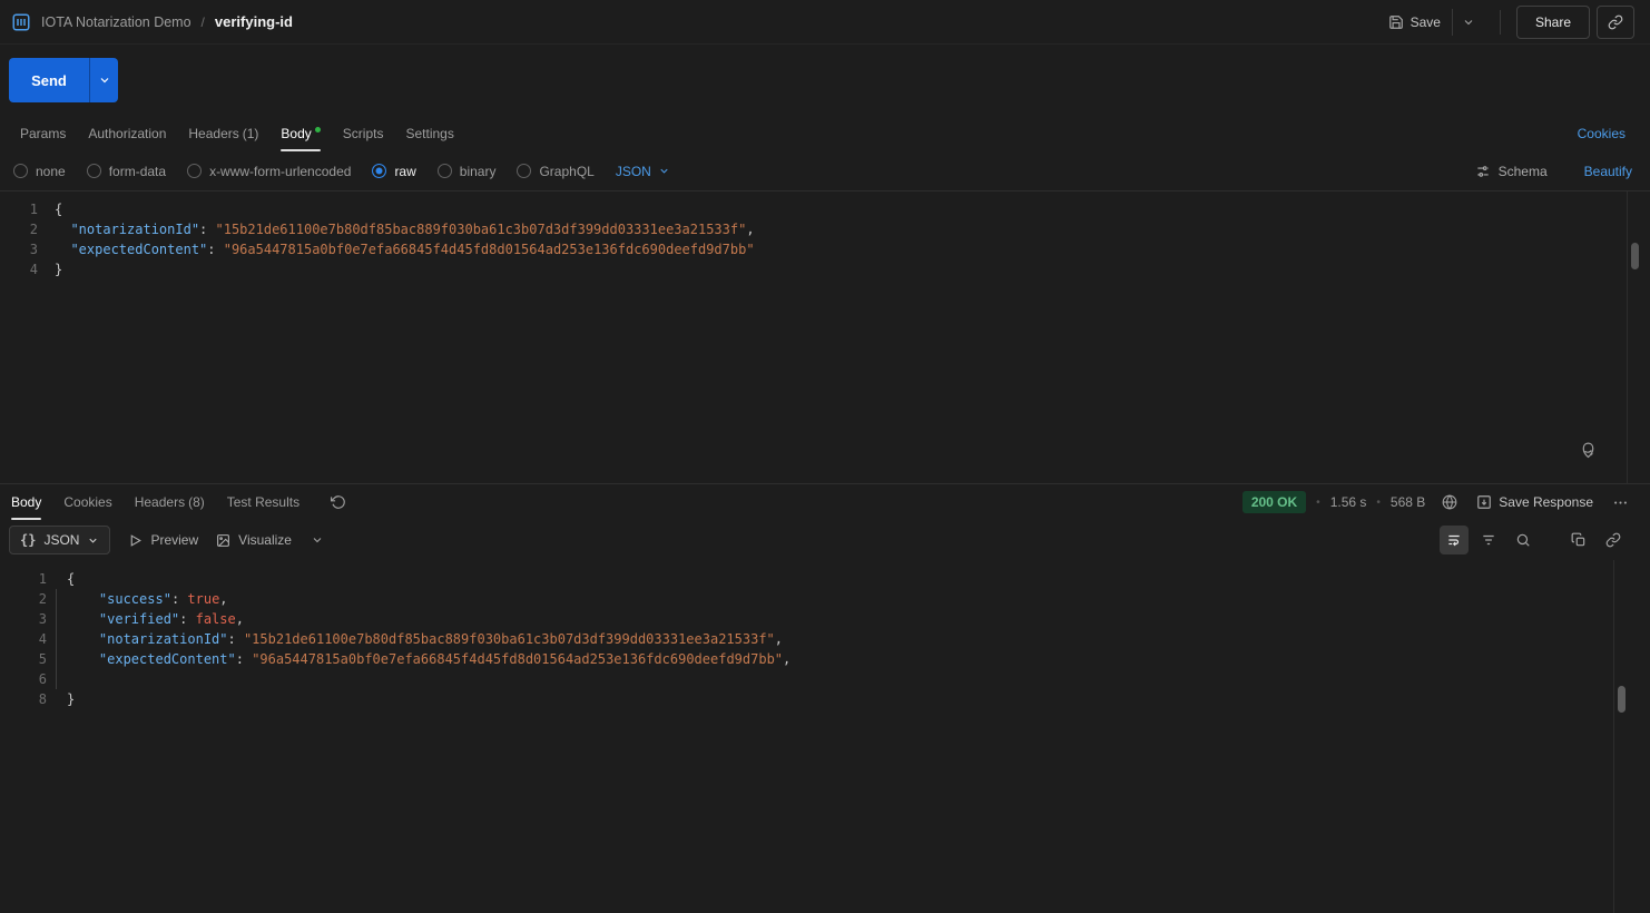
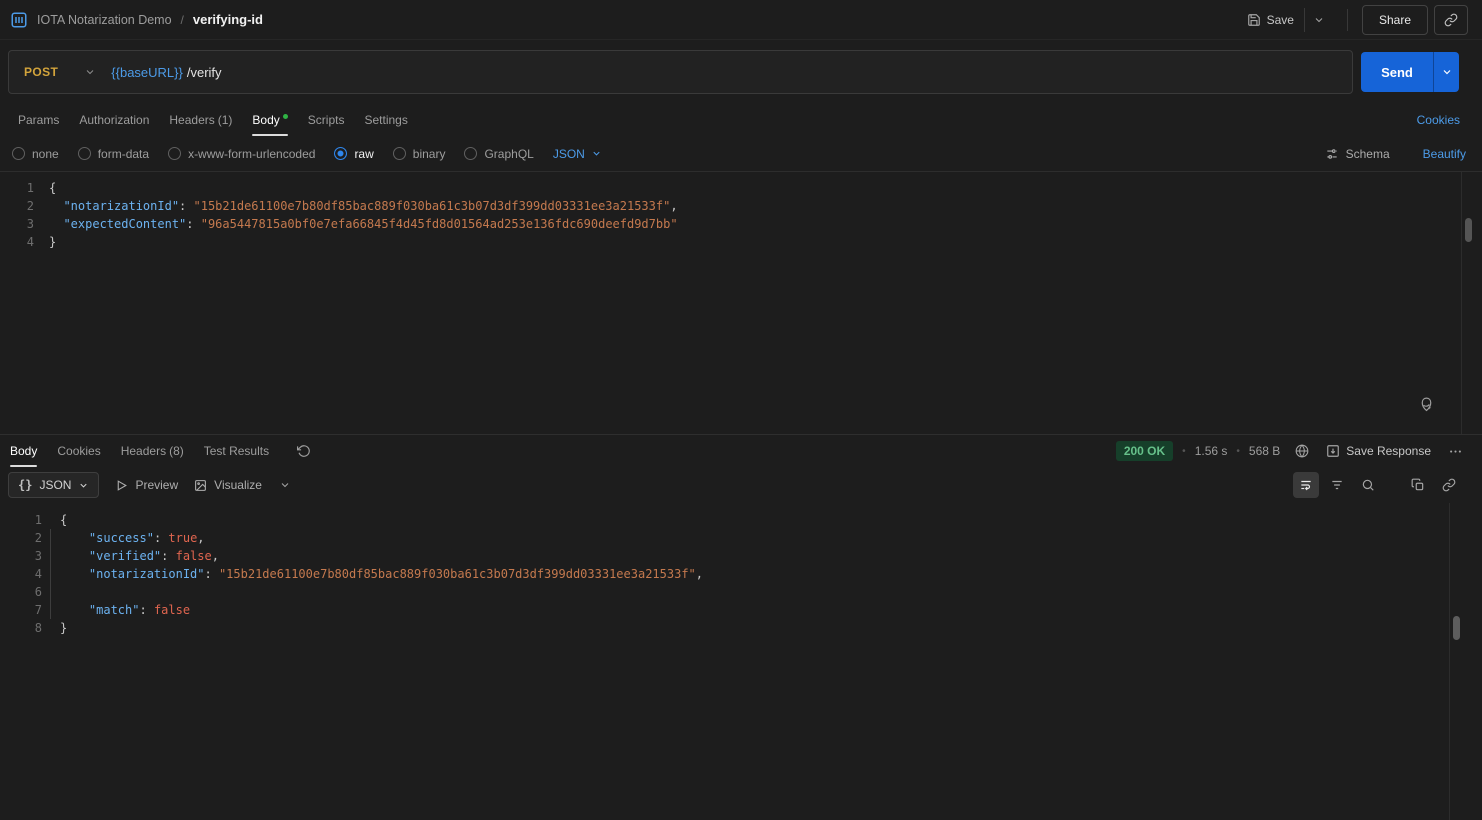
  IOTA Notarization Demo
  /
  verifying-id
  Save
  Share
+ POST
+ {{baseURL}}
+ /verify
  Send
  Params
  Authorization
  Headers
  (1)
  Body
  Scripts
  Settings
  Cookies
  none
  form-data
  x-www-form-urlencoded
  raw
  binary
  GraphQL
  JSON
  Schema
  Beautify
  1
  {
  2
  "notarizationId": "15b21de61100e7b80df85bac889f030ba61c3b07d3df399dd03331ee3a21533f",
  3
  "expectedContent": "96a5447815a0bf0e7efa66845f4d45fd8d01564ad253e136fdc690deefd9d7bb"
  4
  }
  Body
  Cookies
  Headers
  (8)
  Test Results
  200 OK
  •
  1.56 s
  •
  568 B
  Save Response
  {}
  JSON
  Preview
  Visualize
  1
  {
  2
  "success": true,
  3
  "verified": false,
  4
  "notarizationId": "15b21de61100e7b80df85bac889f030ba61c3b07d3df399dd03331ee3a21533f",
- 5
- "expectedContent": "96a5447815a0bf0e7efa66845f4d45fd8d01564ad253e136fdc690deefd9d7bb",
  6
+ 7
+ "match": false
  8
  }
